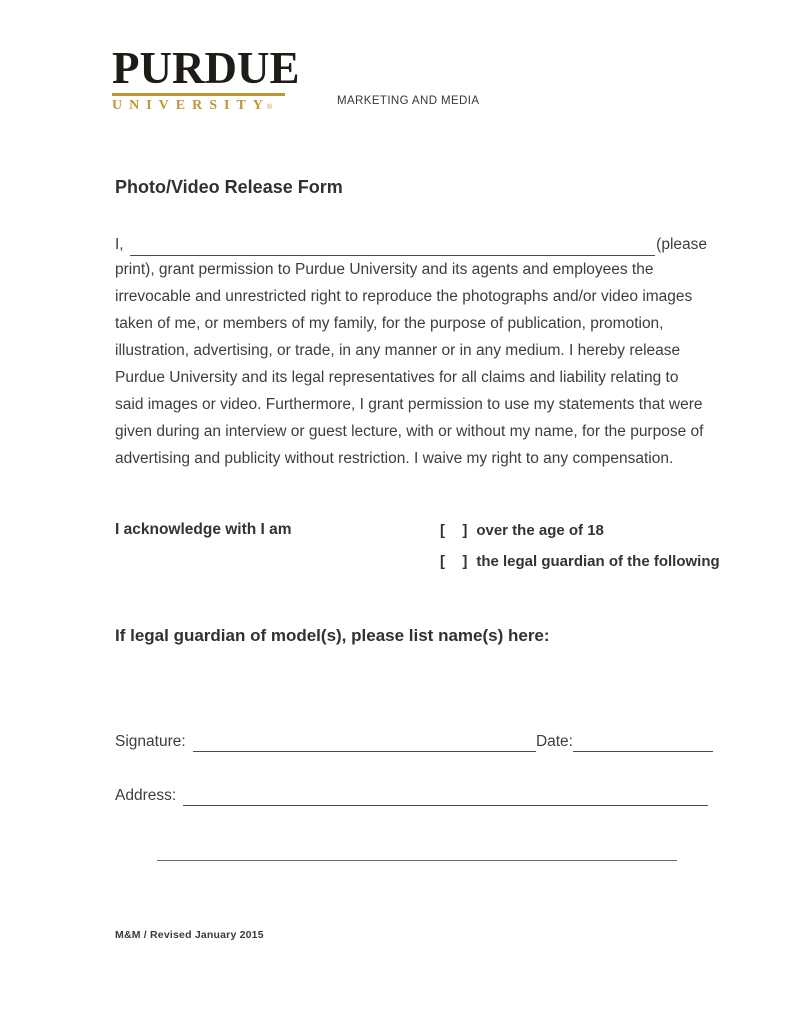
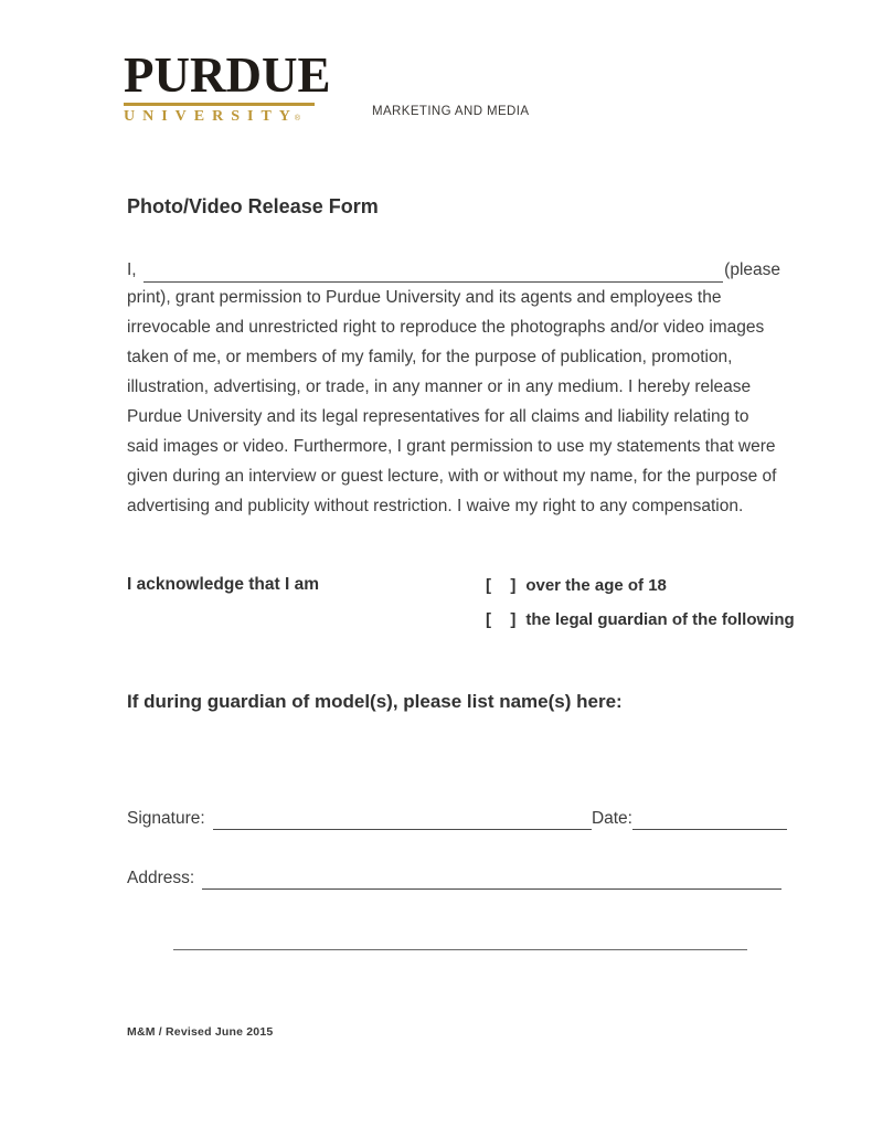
  PURDUE
  UNIVERSITY
  MARKETING AND MEDIA
  Photo/Video Release Form
  I,
  (please
  print), grant permission to Purdue University and its agents and employees the
  irrevocable and unrestricted right to reproduce the photographs and/or video images
  taken of me, or members of my family, for the purpose of publication, promotion,
  illustration, advertising, or trade, in any manner or in any medium. I hereby release
  Purdue University and its legal representatives for all claims and liability relating to
  said images or video. Furthermore, I grant permission to use my statements that were
  given during an interview or guest lecture, with or without my name, for the purpose of
  advertising and publicity without restriction. I waive my right to any compensation.
- I acknowledge with I am
+ I acknowledge that I am
  [ ]
  over the age of 18
  [ ]
  the legal guardian of the following
- If legal guardian of model(s), please list name(s) here:
+ If during guardian of model(s), please list name(s) here:
  Signature:
  Date:
  Address:
- M&M / Revised January 2015
+ M&M / Revised June 2015
